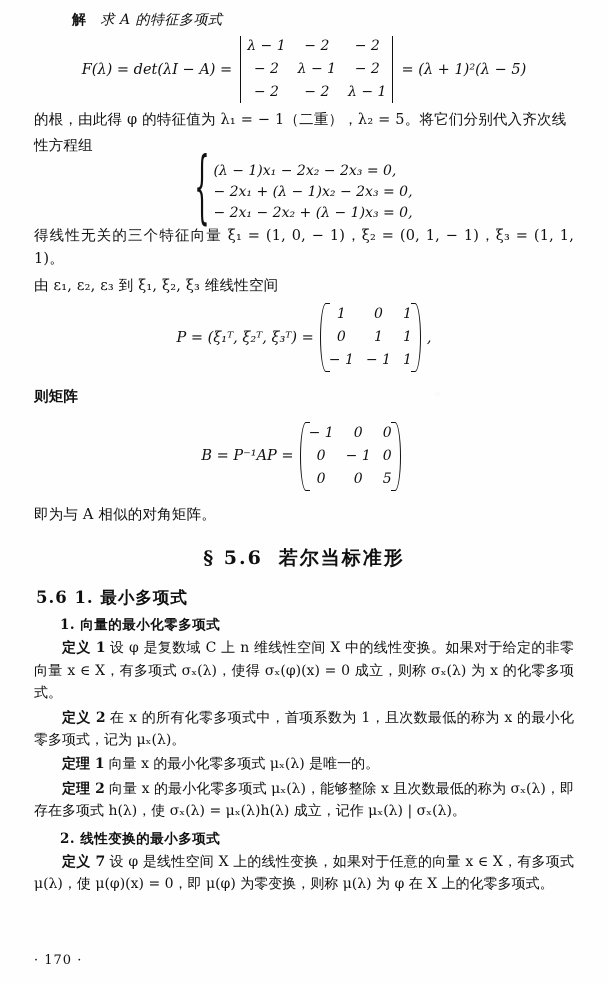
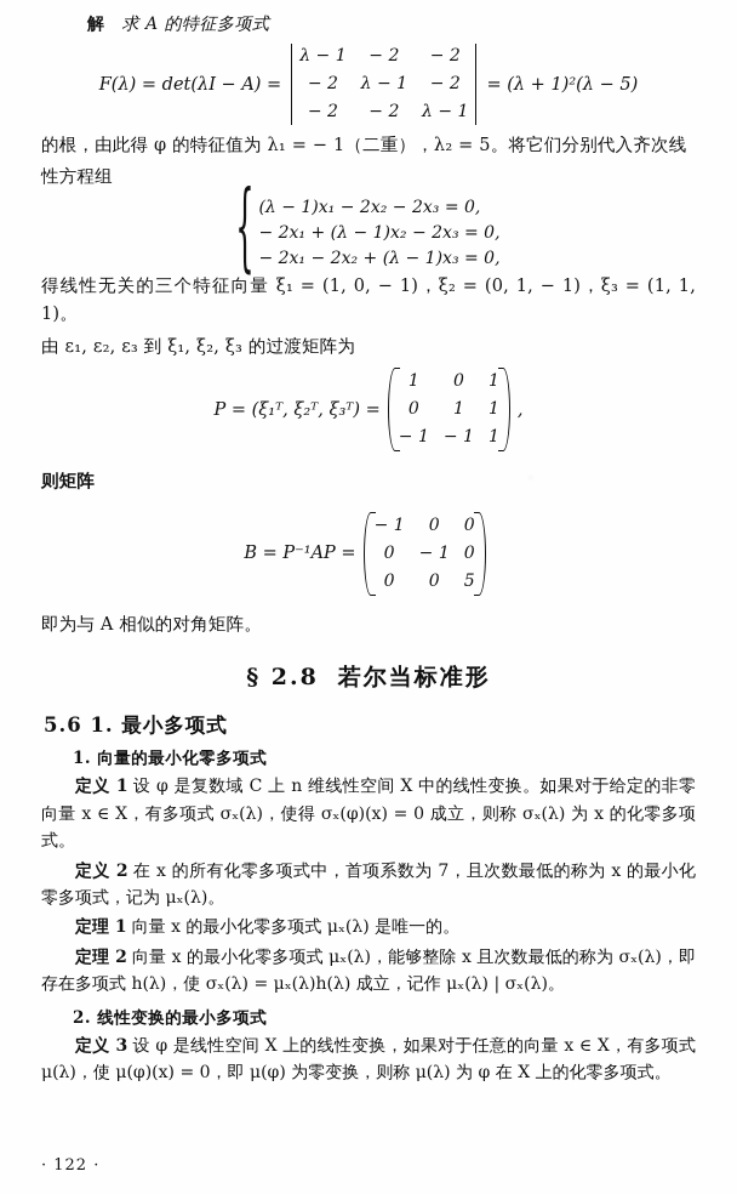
  解 求 A 的特征多项式
  F(λ) = det(λI − A) =
  λ − 1
  − 2
  − 2
  − 2
  λ − 1
  − 2
  − 2
  − 2
  λ − 1
  = (λ + 1)²(λ − 5)
  的根，由此得 φ 的特征值为 λ₁ = − 1（二重），λ₂ = 5。将它们分别代入齐次线
  性方程组
  (λ − 1)x₁ − 2x₂ − 2x₃ = 0,
  − 2x₁ + (λ − 1)x₂ − 2x₃ = 0,
  − 2x₁ − 2x₂ + (λ − 1)x₃ = 0,
  得线性无关的三个特征向量 ξ₁ = (1, 0, − 1)，ξ₂ = (0, 1, − 1)，ξ₃ = (1, 1, 1)。
- 由 ε₁, ε₂, ε₃ 到 ξ₁, ξ₂, ξ₃ 维线性空间
+ 由 ε₁, ε₂, ε₃ 到 ξ₁, ξ₂, ξ₃ 的过渡矩阵为
  P = (ξ₁ᵀ, ξ₂ᵀ, ξ₃ᵀ) =
  1
  0
  1
  0
  1
  1
  − 1
  − 1
  1
  ,
  则矩阵
  B = P⁻¹AP =
  − 1
  0
  0
  0
  − 1
  0
  0
  0
  5
  即为与 A 相似的对角矩阵。
- § 5.6 若尔当标准形
+ § 2.8 若尔当标准形
  5.6 1. 最小多项式
  1. 向量的最小化零多项式
  定义 1 设 φ 是复数域 C 上 n 维线性空间 X 中的线性变换。如果对于给定的非零向量 x ∈ X，有多项式 σₓ(λ)，使得 σₓ(φ)(x) = 0 成立，则称 σₓ(λ) 为 x 的化零多项式。
- 定义 2 在 x 的所有化零多项式中，首项系数为 1，且次数最低的称为 x 的最小化零多项式，记为 μₓ(λ)。
+ 定义 2 在 x 的所有化零多项式中，首项系数为 7，且次数最低的称为 x 的最小化零多项式，记为 μₓ(λ)。
  定理 1 向量 x 的最小化零多项式 μₓ(λ) 是唯一的。
  定理 2 向量 x 的最小化零多项式 μₓ(λ)，能够整除 x 且次数最低的称为 σₓ(λ)，即存在多项式 h(λ)，使 σₓ(λ) = μₓ(λ)h(λ) 成立，记作 μₓ(λ) | σₓ(λ)。
  2. 线性变换的最小多项式
- 定义 7 设 φ 是线性空间 X 上的线性变换，如果对于任意的向量 x ∈ X，有多项式 μ(λ)，使 μ(φ)(x) = 0，即 μ(φ) 为零变换，则称 μ(λ) 为 φ 在 X 上的化零多项式。
+ 定义 3 设 φ 是线性空间 X 上的线性变换，如果对于任意的向量 x ∈ X，有多项式 μ(λ)，使 μ(φ)(x) = 0，即 μ(φ) 为零变换，则称 μ(λ) 为 φ 在 X 上的化零多项式。
- · 170 ·
+ · 122 ·
